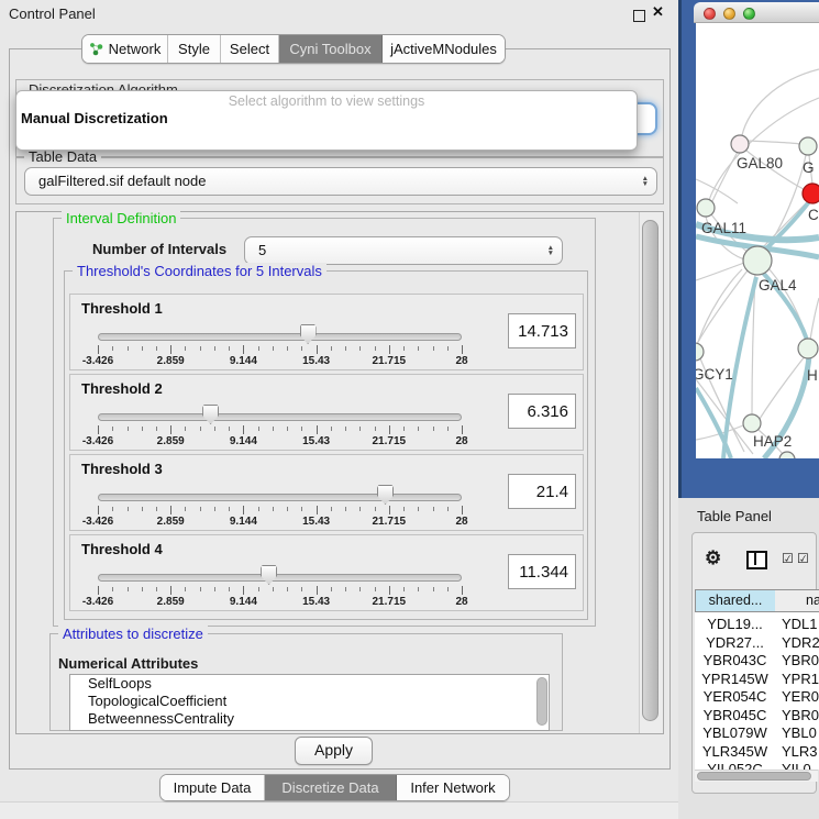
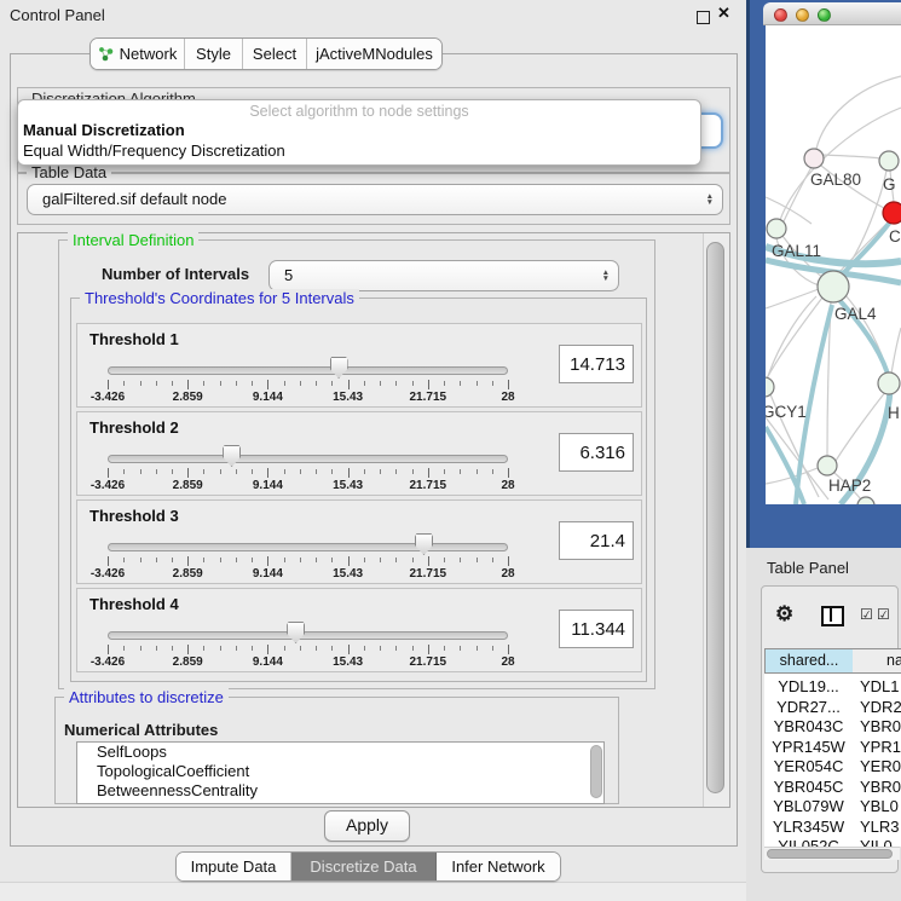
  Control Panel
  ✕
  Network
  Style
  Select
- Cyni Toolbox
  jActiveMNodules
  Table Data
  galFiltered.sif default node
  Interval Definition
  Number of Intervals
  5
  Threshold's Coordinates for 5 Intervals
  Threshold 1
  -3.426
  2.859
  9.144
  15.43
  21.715
  28
  14.713
  Threshold 2
  -3.426
  2.859
  9.144
  15.43
  21.715
  28
  6.316
  Threshold 3
  -3.426
  2.859
  9.144
  15.43
  21.715
  28
  21.4
  Threshold 4
  -3.426
  2.859
  9.144
  15.43
  21.715
  28
  11.344
  Attributes to discretize
  Numerical Attributes
  SelfLoops
  TopologicalCoefficient
  BetweennessCentrality
  Apply
  Impute Data
  Discretize Data
  Infer Network
  GAL80
  G
  C
  GAL11
  GAL4
  GCY1
  H
  HAP2
  Table Panel
  ⚙
  ☑
  ☑
  shared...
  na
  YDL19...
  YDL1
  YDR27...
  YDR2
  YBR043C
  YBR0
  YPR145W
  YPR1
  YER054C
  YER0
  YBR045C
  YBR0
  YBL079W
  YBL0
  YLR345W
  YLR3
- Select algorithm to view settings
+ Select algorithm to node settings
  Manual Discretization
+ Equal Width/Frequency Discretization
